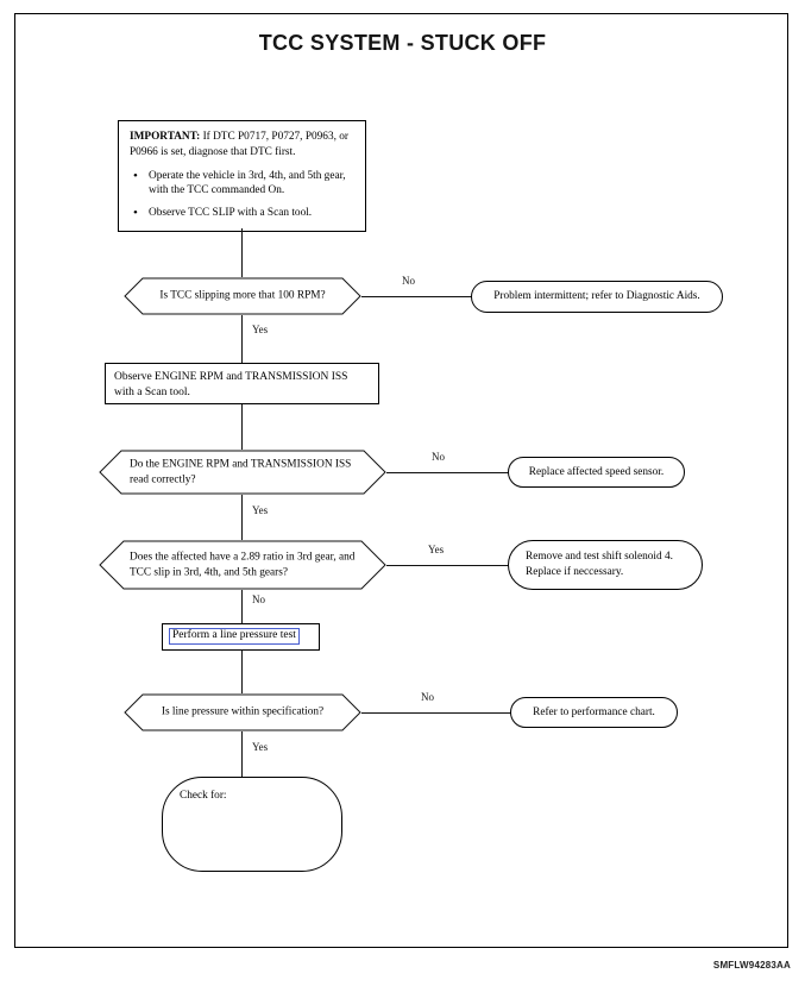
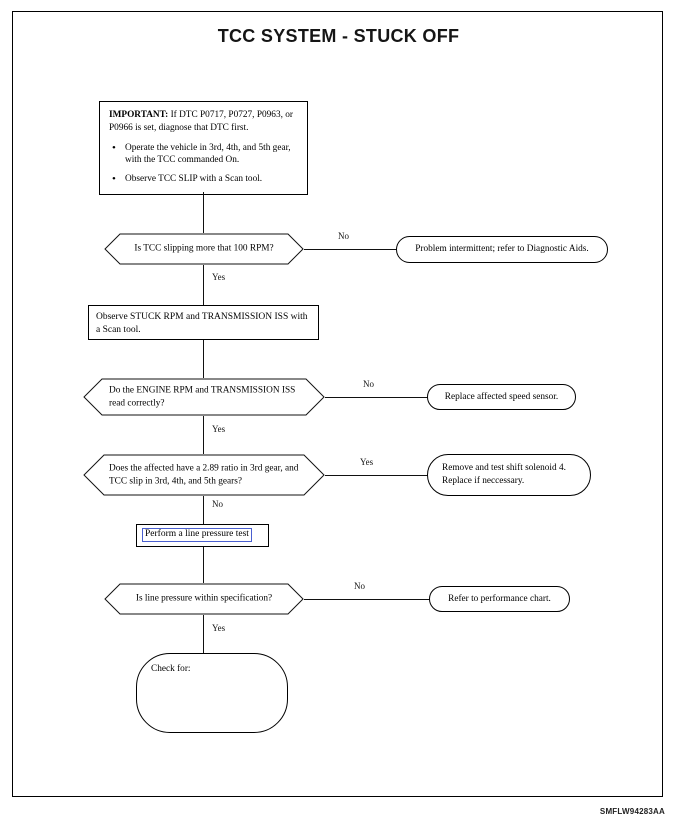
  TCC SYSTEM - STUCK OFF
  IMPORTANT: If DTC P0717, P0727, P0963, or P0966 is set, diagnose that DTC first.
  Operate the vehicle in 3rd, 4th, and 5th gear, with the TCC commanded On.
  Observe TCC SLIP with a Scan tool.
  Is TCC slipping more that 100 RPM?
  No
  Problem intermittent; refer to Diagnostic Aids.
  Yes
- Observe ENGINE RPM and TRANSMISSION ISS with a Scan tool.
+ Observe STUCK RPM and TRANSMISSION ISS with a Scan tool.
  Do the ENGINE RPM and TRANSMISSION ISS read correctly?
  No
  Replace affected speed sensor.
  Yes
  Does the affected have a 2.89 ratio in 3rd gear, and TCC slip in 3rd, 4th, and 5th gears?
  Yes
  Remove and test shift solenoid 4. Replace if neccessary.
  No
  Perform a line pressure test
  Is line pressure within specification?
  No
  Refer to performance chart.
  Yes
  Check for:
  SMFLW94283AA
